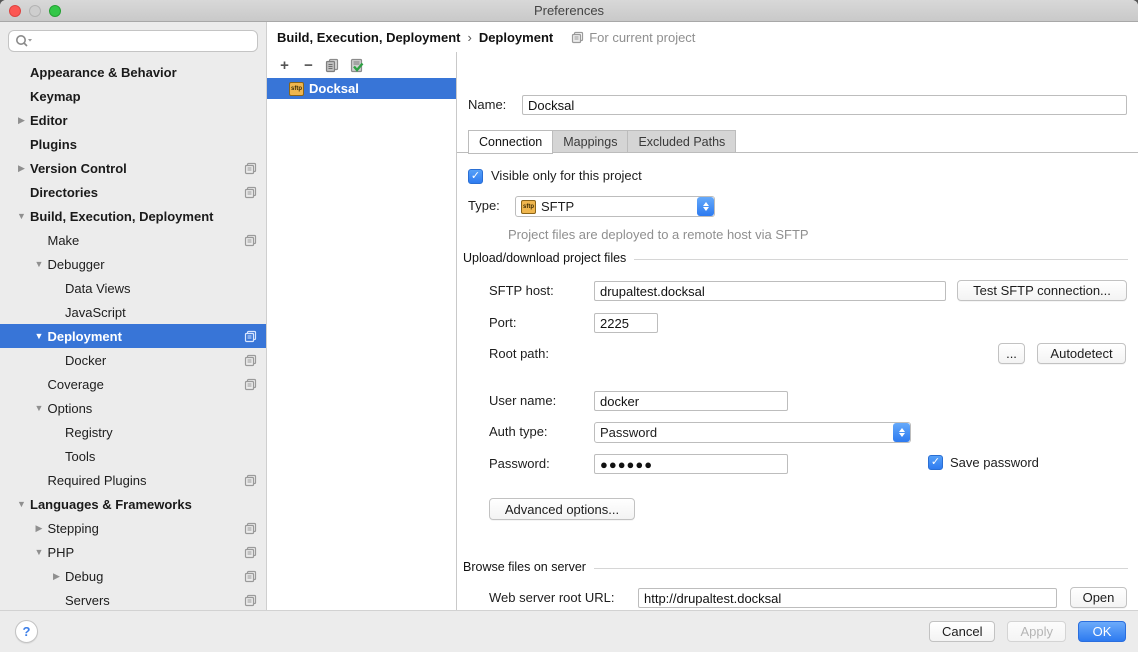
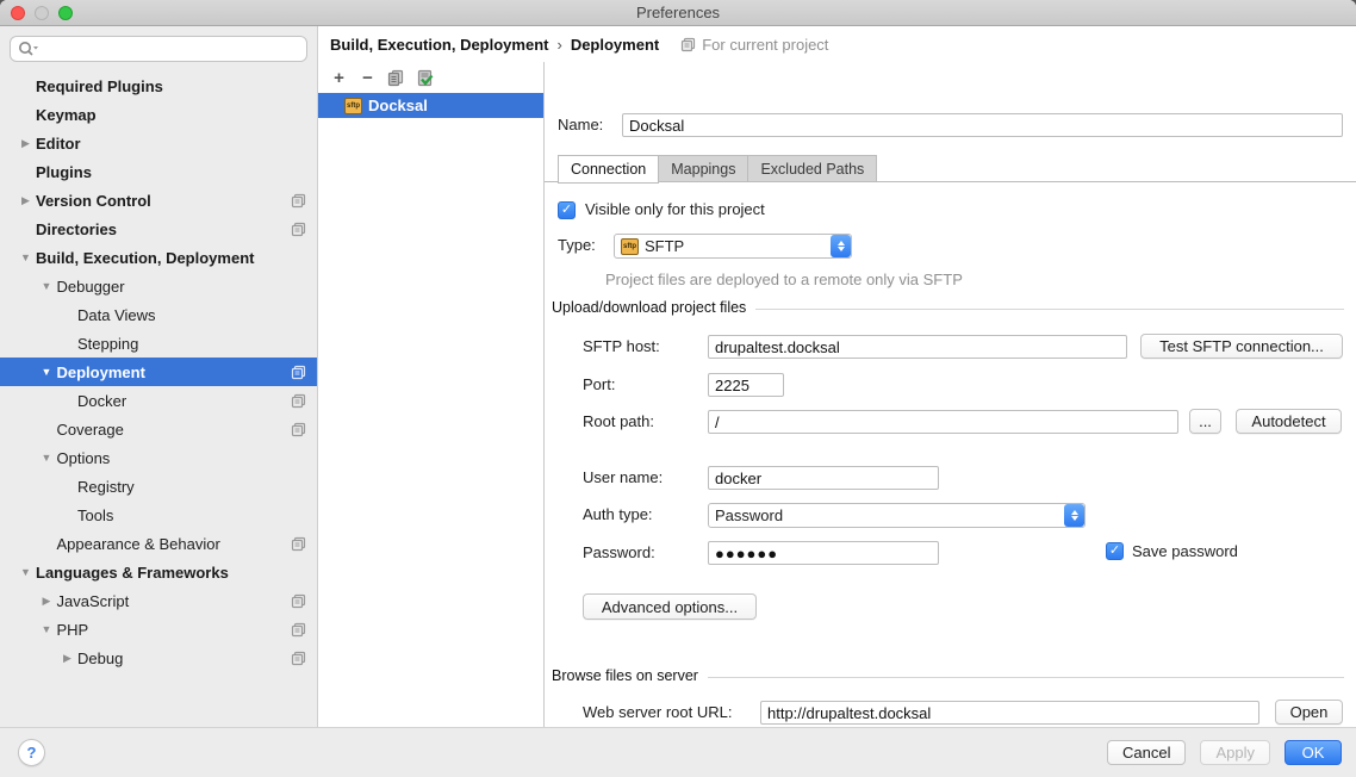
  Preferences
- Appearance & Behavior
+ Required Plugins
  Keymap
  ▶
  Editor
  Plugins
  ▶
  Version Control
  Directories
  ▼
  Build, Execution, Deployment
- Make
  ▼
  Debugger
  Data Views
- JavaScript
+ Stepping
  ▼
  Deployment
  Docker
  Coverage
  ▼
  Options
  Registry
  Tools
- Required Plugins
+ Appearance & Behavior
  ▼
  Languages & Frameworks
  ▶
- Stepping
+ JavaScript
  ▼
  PHP
  ▶
  Debug
- Servers
  Build, Execution, Deployment
  ›
  Deployment
  For current project
  +
  −
  Docksal
  Name:
  Docksal
  Connection
  Mappings
  Excluded Paths
  ✓
  Visible only for this project
  Type:
  SFTP
- Project files are deployed to a remote host via SFTP
+ Project files are deployed to a remote only via SFTP
  Upload/download project files
  SFTP host:
  drupaltest.docksal
  Test SFTP connection...
  Port:
  2225
  Root path:
+ /
  ...
  Autodetect
  User name:
  docker
  Auth type:
  Password
  Password:
  ●●●●●●
  ✓
  Save password
  Advanced options...
  Browse files on server
  Web server root URL:
  http://drupaltest.docksal
  Open
  ?
  Cancel
  Apply
  OK
